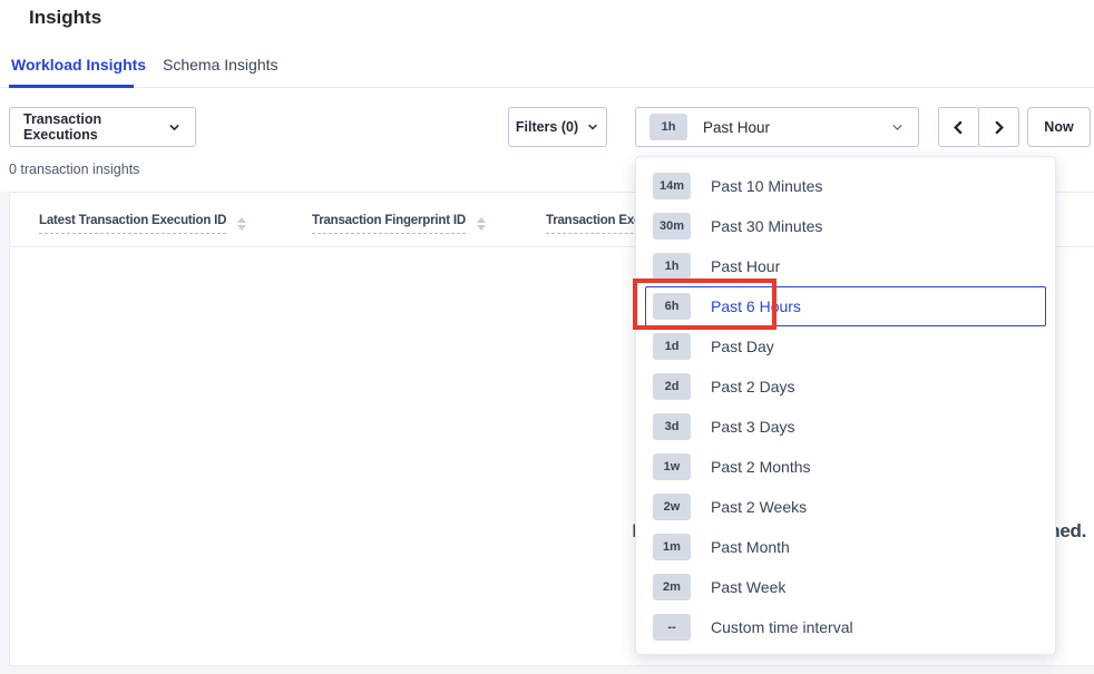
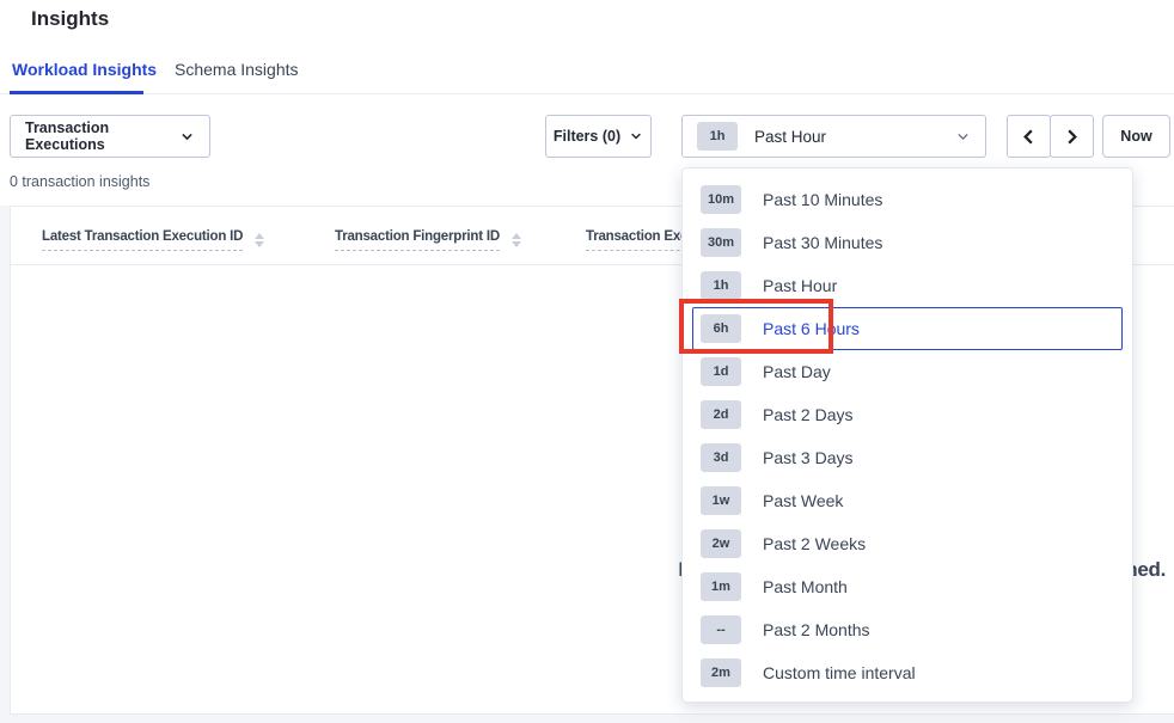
  Insights
  Workload Insights
  Schema Insights
  Transaction Executions
  Filters (0)
  1h
  Past Hour
  Now
  0 transaction insights
  Latest Transaction Execution ID
  Transaction Fingerprint ID
- 14m
+ 10m
  Past 10 Minutes
  30m
  Past 30 Minutes
  1h
  Past Hour
  6h
  Past 6 Hours
  1d
  Past Day
  2d
  Past 2 Days
  3d
  Past 3 Days
  1w
- Past 2 Months
+ Past Week
  2w
  Past 2 Weeks
  1m
  Past Month
- 2m
+ --
- Past Week
+ Past 2 Months
- --
+ 2m
  Custom time interval
